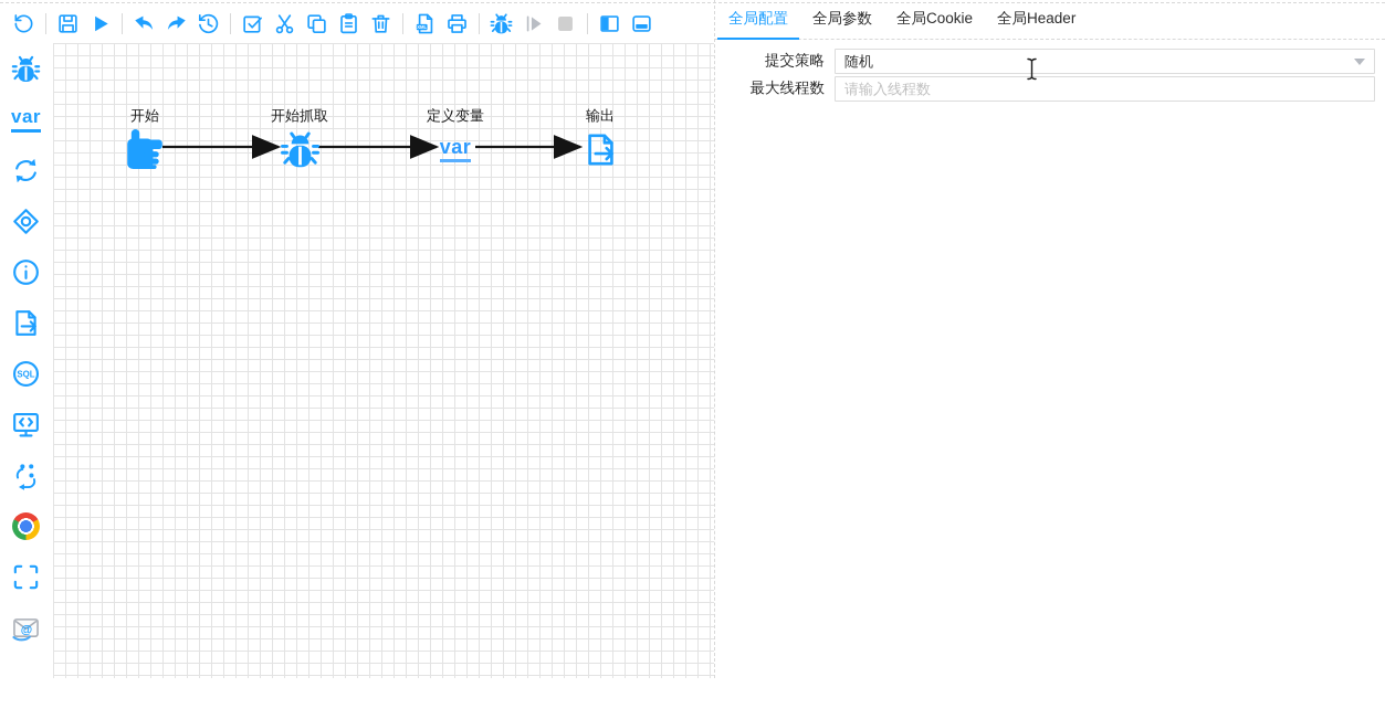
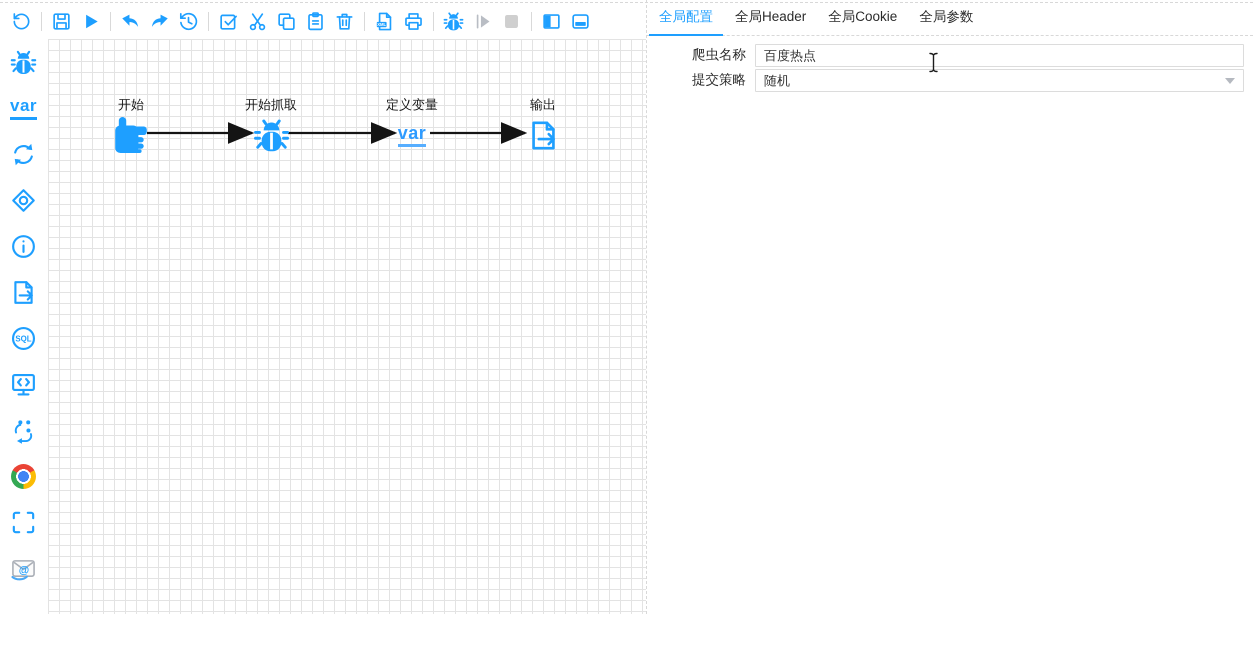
  var
  SQL
  @
  开始
  开始抓取
  定义变量
  var
  输出
  全局配置
- 全局参数
+ 全局Header
  全局Cookie
- 全局Header
+ 全局参数
+ 爬虫名称
+ 百度热点
  提交策略
  随机
- 最大线程数
- 请输入线程数
